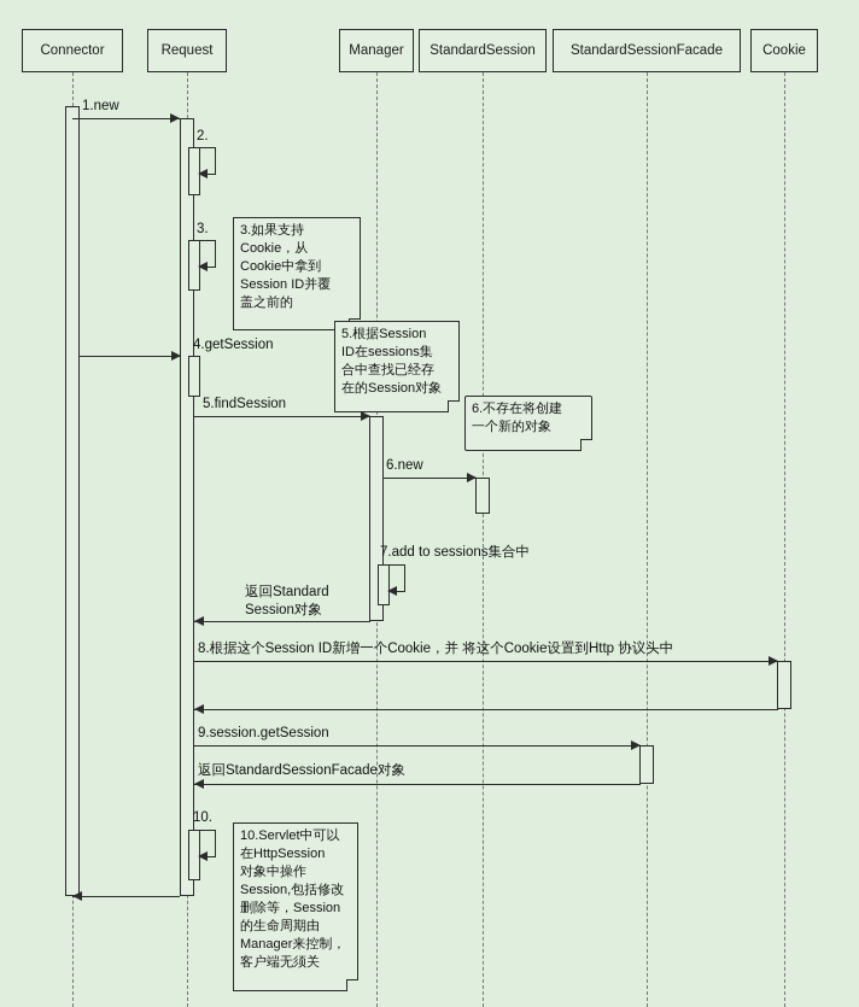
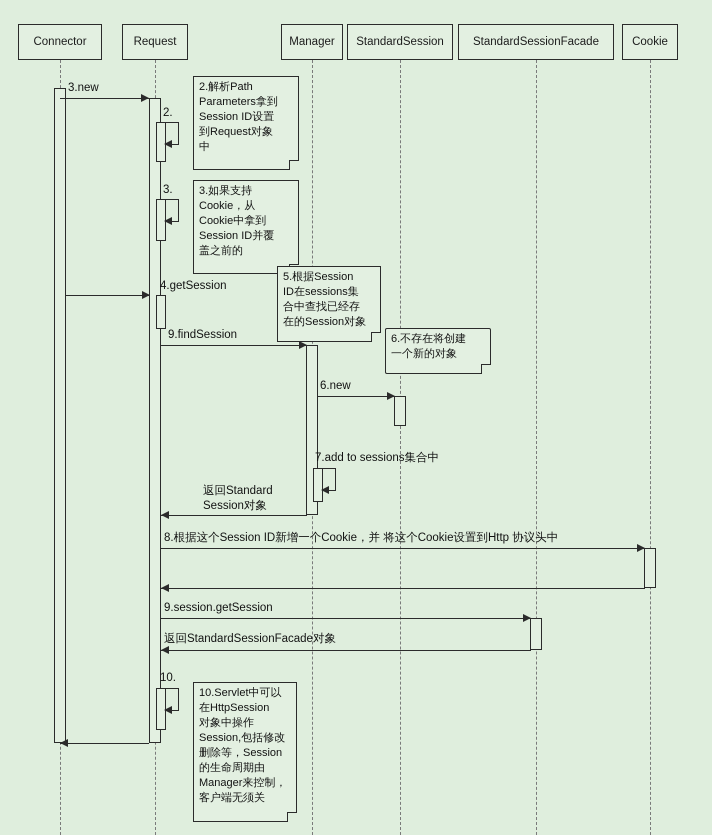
  Connector
  Request
  Manager
  StandardSession
  StandardSessionFacade
  Cookie
- 1.new
+ 3.new
  2.
  3.
  4.getSession
- 5.findSession
+ 9.findSession
  6.new
  7.add to sessions集合中
  返回Standard
  Session对象
  8.根据这个Session ID新增一个Cookie，并 将这个Cookie设置到Http 协议头中
  9.session.getSession
  返回StandardSessionFacade对象
  10.
+ 2.解析Path
+ Parameters拿到
+ Session ID设置
+ 到Request对象
+ 中
  3.如果支持
  Cookie，从
  Cookie中拿到
  Session ID并覆
  盖之前的
  5.根据Session
  ID在sessions集
  合中查找已经存
  在的Session对象
  6.不存在将创建
  一个新的对象
  10.Servlet中可以
  在HttpSession
  对象中操作
  Session,包括修改
  删除等，Session
  的生命周期由
  Manager来控制，
  客户端无须关
